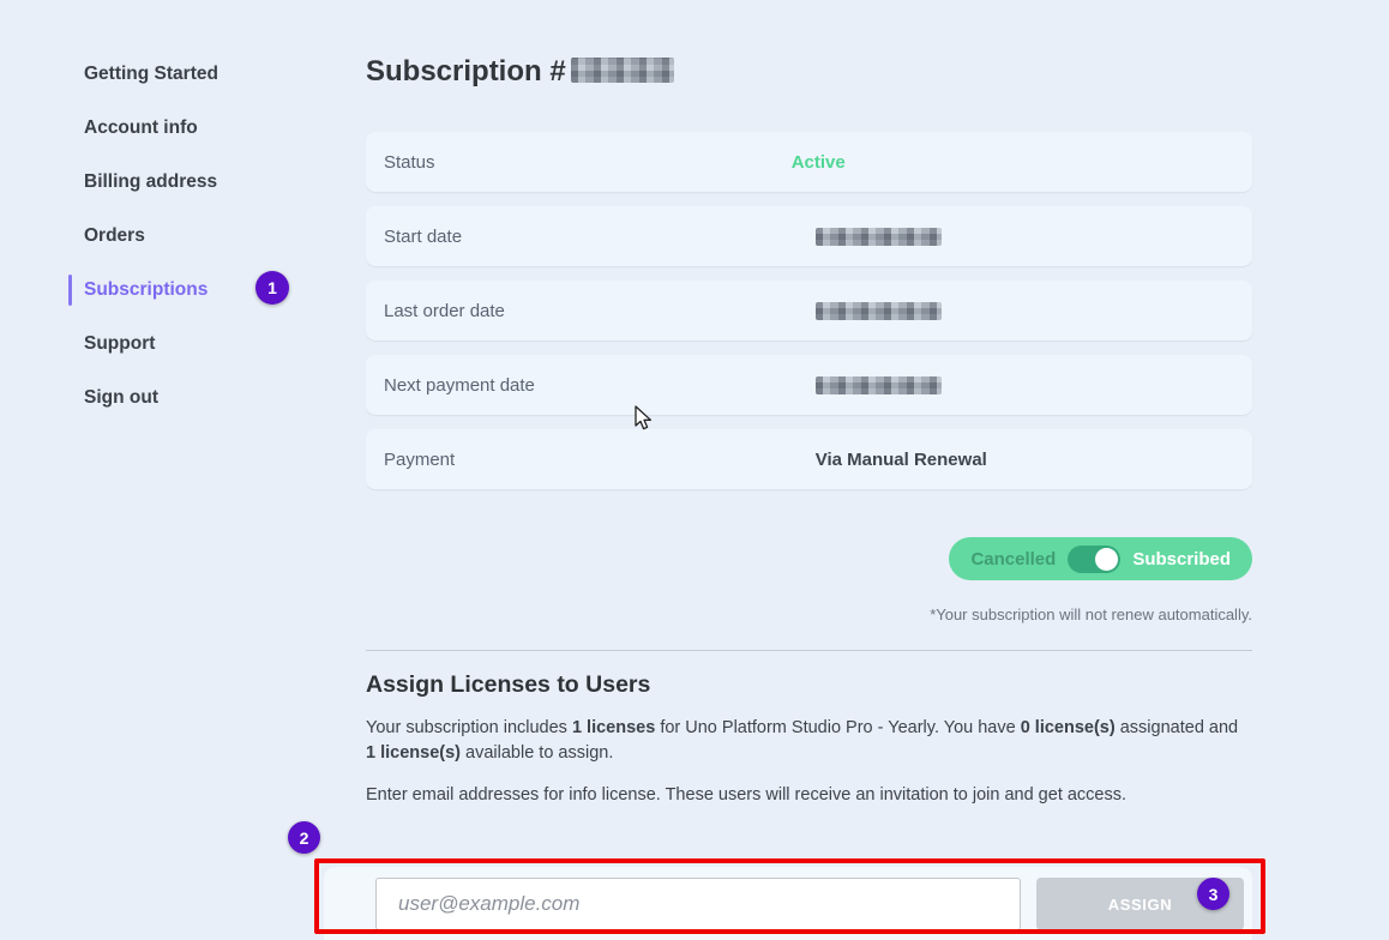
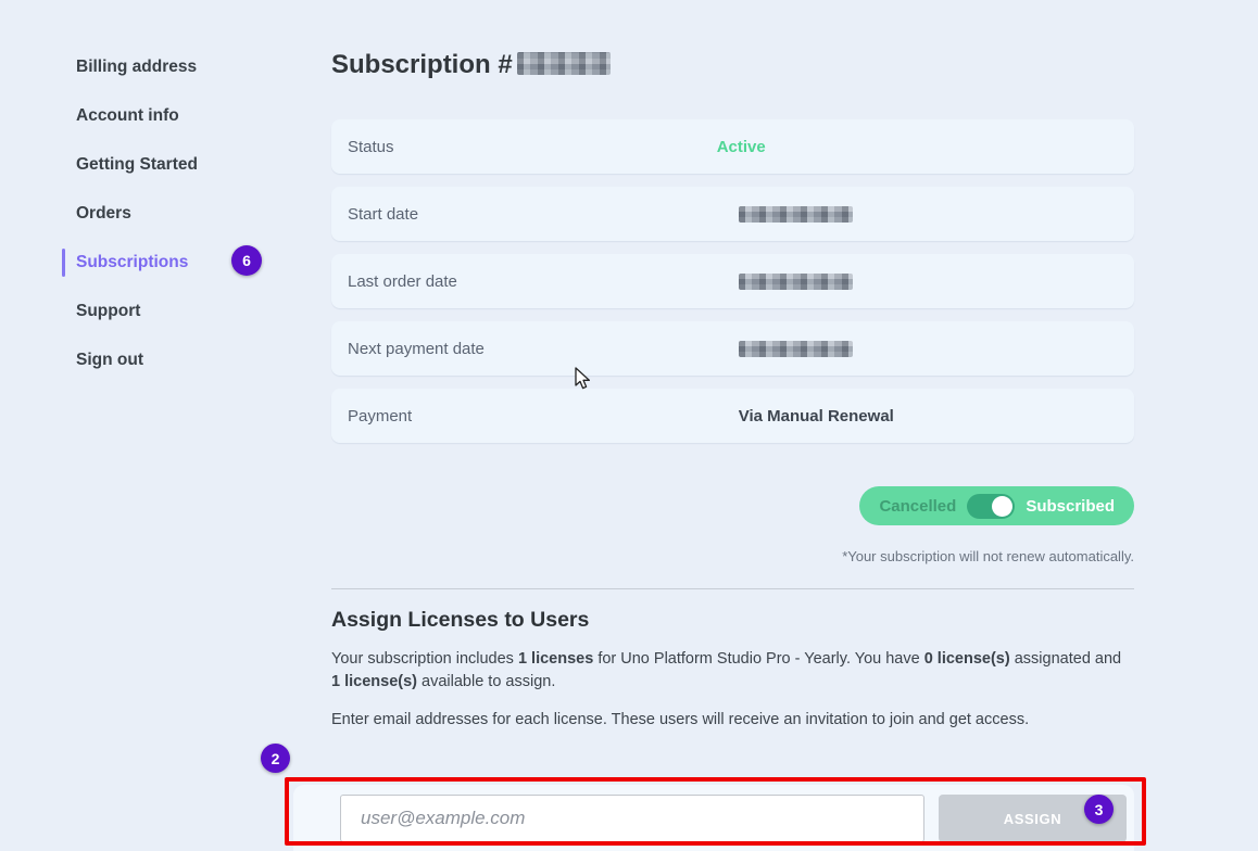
- Getting Started
+ Billing address
  Account info
- Billing address
+ Getting Started
  Orders
  Subscriptions
  Support
  Sign out
  Subscription #
  Status
  Active
  Start date
  Last order date
  Next payment date
  Payment
  Via Manual Renewal
  Cancelled
  Subscribed
  *Your subscription will not renew automatically.
  Assign Licenses to Users
  Your subscription includes 1 licenses for Uno Platform Studio Pro - Yearly. You have 0 license(s) assignated and 1 license(s) available to assign.
- Enter email addresses for info license. These users will receive an invitation to join and get access.
+ Enter email addresses for each license. These users will receive an invitation to join and get access.
  user@example.com
  ASSIGN
- 1
+ 6
  2
  3
